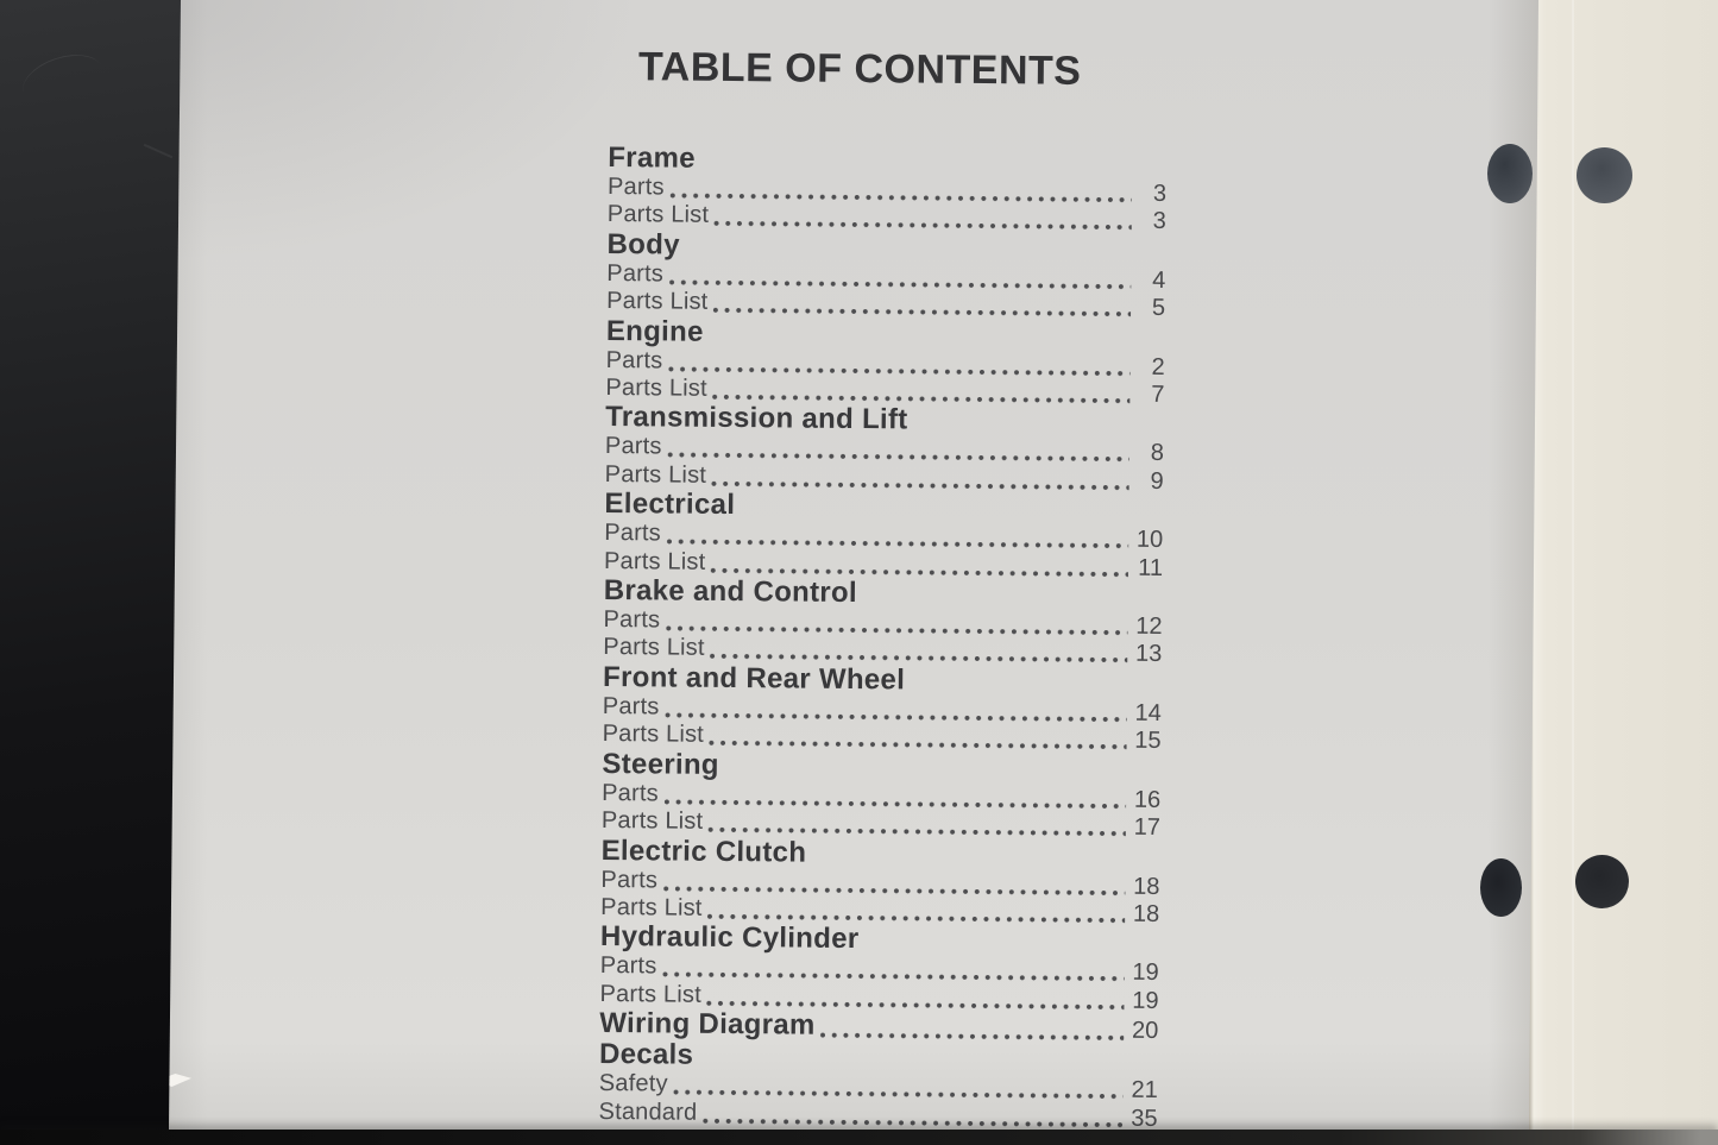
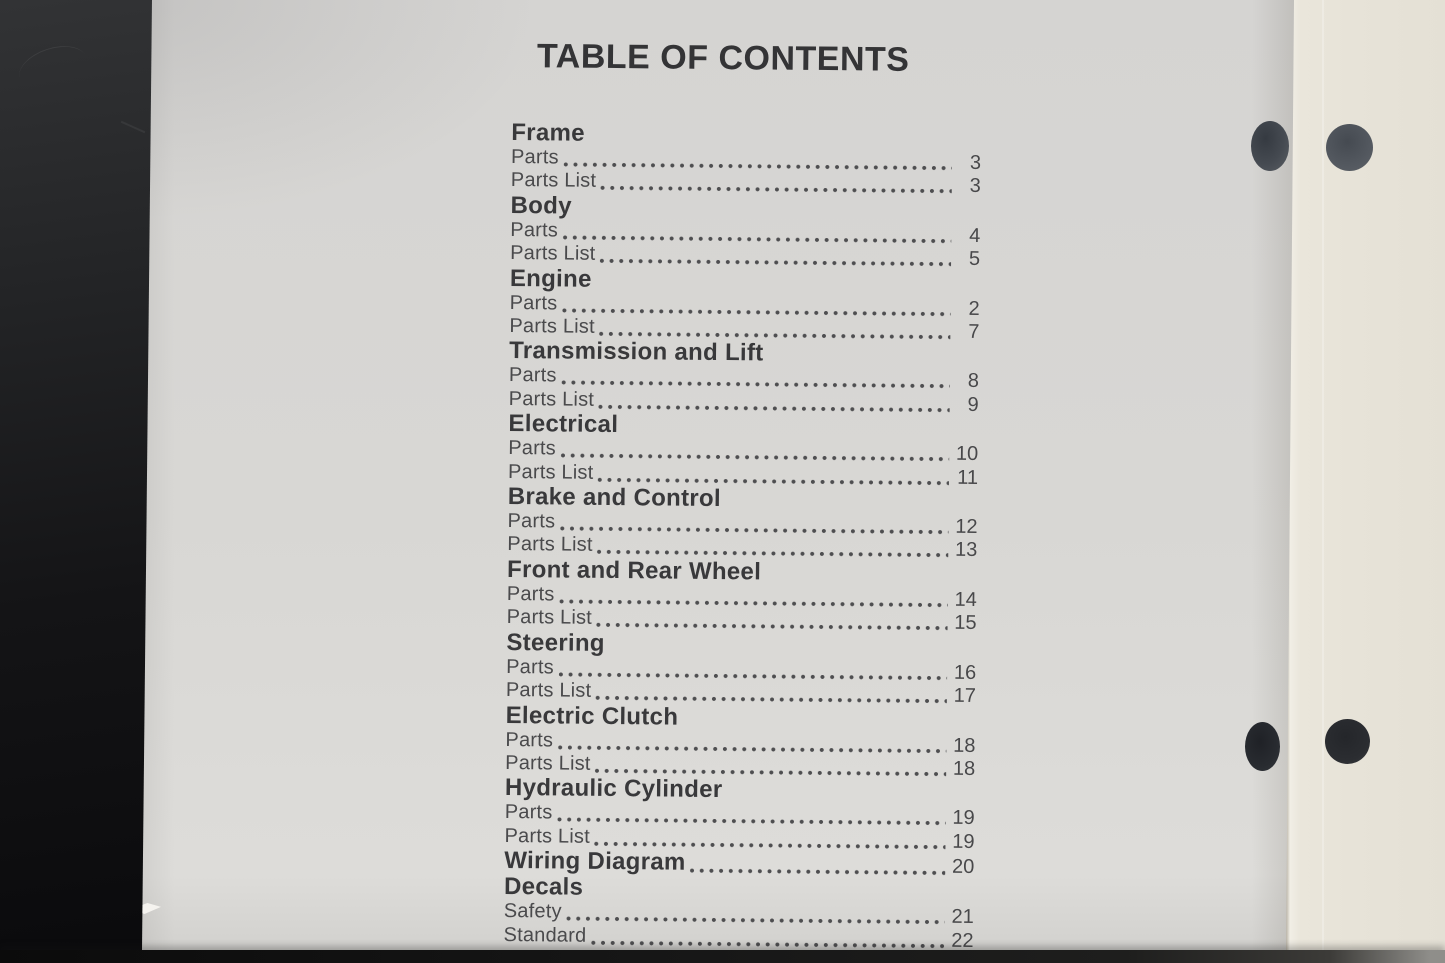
  TABLE OF CONTENTS
  Frame
  Parts
  3
  Parts List
  3
  Body
  Parts
  4
  Parts List
  5
  Engine
  Parts
  2
  Parts List
  7
  Transmission and Lift
  Parts
  8
  Parts List
  9
  Electrical
  Parts
  10
  Parts List
  11
  Brake and Control
  Parts
  12
  Parts List
  13
  Front and Rear Wheel
  Parts
  14
  Parts List
  15
  Steering
  Parts
  16
  Parts List
  17
  Electric Clutch
  Parts
  18
  Parts List
  18
  Hydraulic Cylinder
  Parts
  19
  Parts List
  19
  Wiring Diagram
  20
  Decals
  Safety
  21
  Standard
- 35
+ 22
